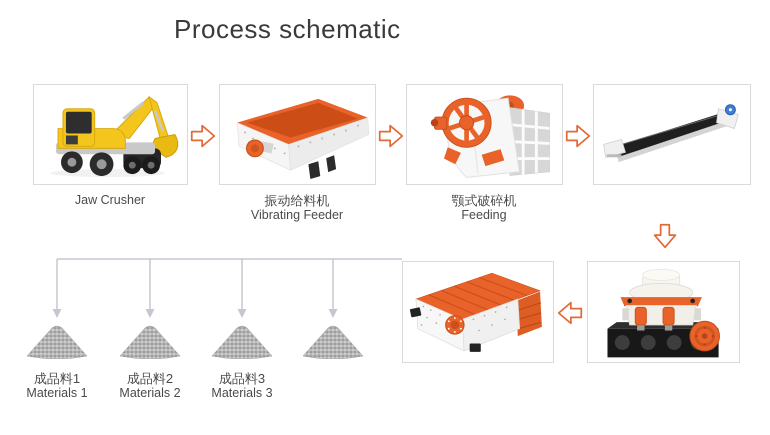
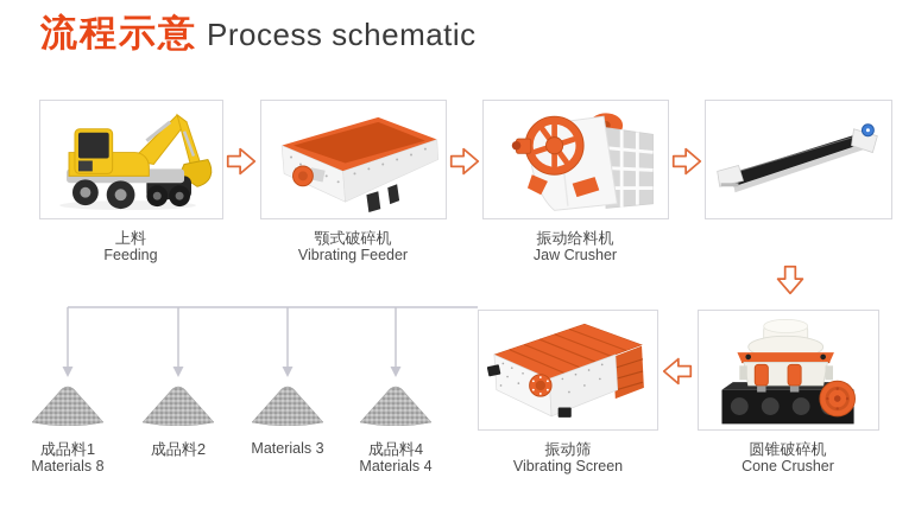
+ 流程示意
  Process schematic
+ 上料
- Jaw Crusher
+ Feeding
- 振动给料机
+ 颚式破碎机
  Vibrating Feeder
- 颚式破碎机
+ 振动给料机
- Feeding
+ Jaw Crusher
  成品料1
- Materials 1
+ Materials 8
  成品料2
- Materials 2
- 成品料3
  Materials 3
+ 成品料4
+ Materials 4
+ 振动筛
+ Vibrating Screen
+ 圆锥破碎机
+ Cone Crusher
